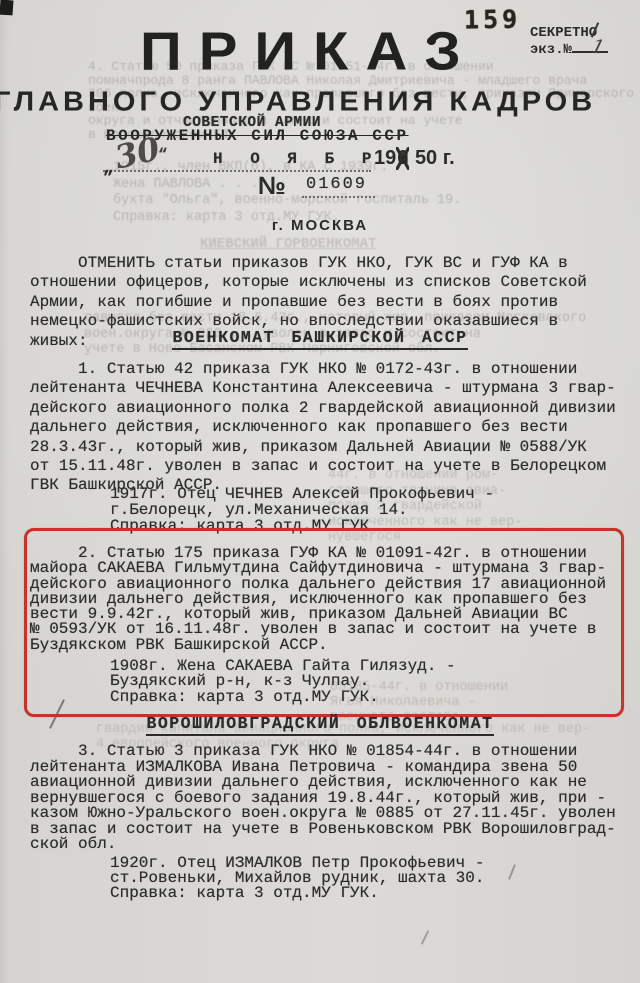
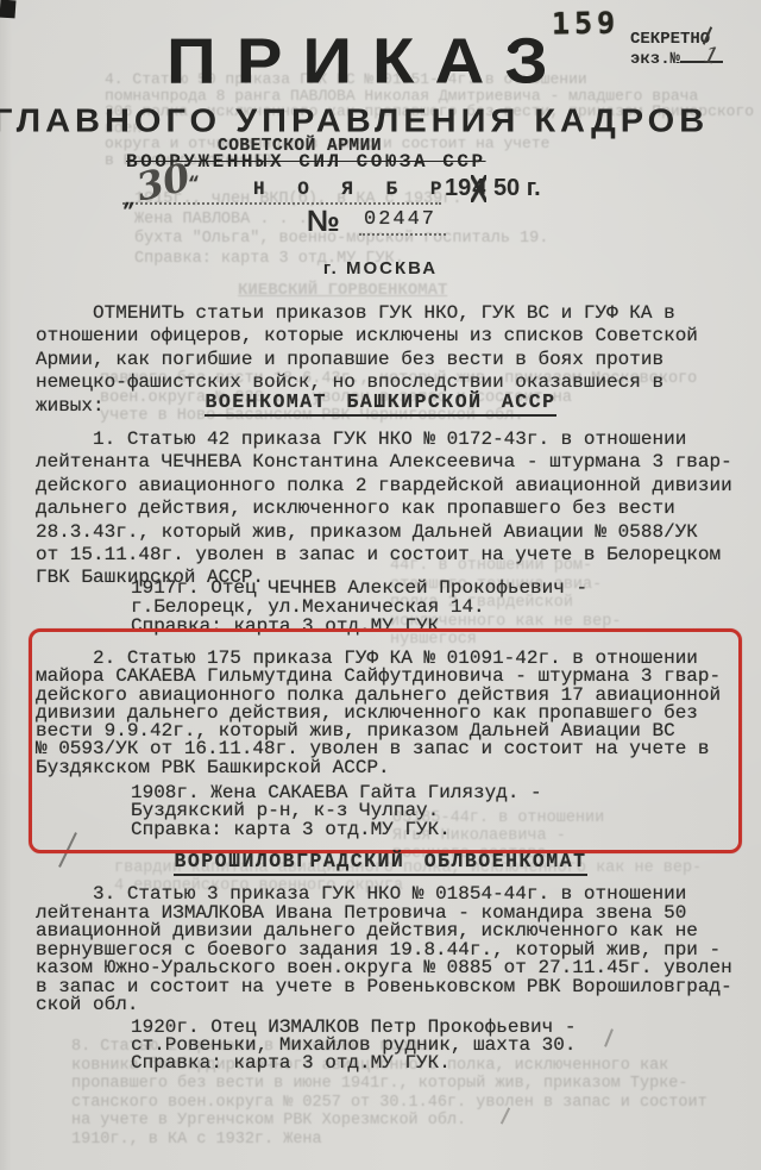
  4. Статью 50 приказа ГУК ВС № 01951-44г. в отношении
  помначпрода 8 ранга ПАВЛОВА Николая Дмитриевича - младшего врача
  306 полка, исключенного как пропавшего без вести, приказом Приморского воен.
  округа и отчисленного в запас и состоит на учете
  в Ворошиловском ГВК
  1915г., член ВКП(б), в КА с 1939г.
  Жена ПАВЛОВА . . .
  бухта "Ольга", военно-морской госпиталь 19.
  Справка: карта 3 отд.МУ ГУК.
  КИЕВСКИЙ ГОРВОЕНКОМАТ
  павшего без вести 18.6.43г., который жив, приказом Московского
  воен.округа № 020 . . уволен в запас и состоит на
  учете в Ново-Басанском РВК Черниговской обл.
  44г. в отношении ром-
  старшего техника авиа-
  полка 2 гвардейской
  исключенного как не вер-
  нувшегося
  05185-44г. в отношении
  Ягья Николаевича -
  военного состава
  гвардии капитана авиационного полка, исключенного как не вер-
  4 европейского военного округа
+ 8. Статью 2 приказа в отношении подпол-
+ ковника бомбардировочного авиационного полка, исключенного как
+ пропавшего без вести в июне 1941г., который жив, приказом Турке-
+ станского воен.округа № 0257 от 30.1.46г. уволен в запас и состоит
+ на учете в Ургенчском РВК Хорезмской обл.
+ 1910г., в КА с 1932г. Жена
  159
  СЕКРЕТН
  экз.№
  ПРИКАЗ
  ГЛАВНОГО УПРАВЛЕНИЯ КАДРОВ
  СОВЕТСКОЙ АРМИИ
  ВООРУЖЕННЫХ СИЛ СОЮЗА ССР
  „
  “
  Н О Я Б Р
- 196 50 г.
+ 194 50 г.
  №
- 01609
+ 02447
  г. МОСКВА
  ОТМЕНИТЬ статьи приказов ГУК НКО, ГУК ВС и ГУФ КА в
  отношении офицеров, которые исключены из списков Советской
  Армии, как погибшие и пропавшие без вести в боях против
  немецко-фашистских войск, но впоследствии оказавшиеся в живых:
  ВОЕНКОМАТ БАШКИРСКОЙ АССР
  1. Статью 42 приказа ГУК НКО № 0172-43г. в отношении
  лейтенанта ЧЕЧНЕВА Константина Алексеевича - штурмана 3 гвар-
  дейского авиационного полка 2 гвардейской авиационной дивизии
  дальнего действия, исключенного как пропавшего без вести
  28.3.43г., который жив, приказом Дальней Авиации № 0588/УК
  от 15.11.48г. уволен в запас и состоит на учете в Белорецком
  ГВК Башкирской АССР.
  1917г. Отец ЧЕЧНЕВ Алексей Прокофьевич -
  г.Белорецк, ул.Механическая 14.
  Справка: карта 3 отд.МУ ГУК
  2. Статью 175 приказа ГУФ КА № 01091-42г. в отношении
  майора САКАЕВА Гильмутдина Сайфутдиновича - штурмана 3 гвар-
  дейского авиационного полка дальнего действия 17 авиационной
  дивизии дальнего действия, исключенного как пропавшего без
  вести 9.9.42г., который жив, приказом Дальней Авиации ВС
  № 0593/УК от 16.11.48г. уволен в запас и состоит на учете в
  Буздякском РВК Башкирской АССР.
  1908г. Жена САКАЕВА Гайта Гилязуд. -
  Буздякский р-н, к-з Чулпау.
  Справка: карта 3 отд.МУ ГУК.
  ВОРОШИЛОВГРАДСКИЙ ОБЛВОЕНКОМАТ
  3. Статью 3 приказа ГУК НКО № 01854-44г. в отношении
  лейтенанта ИЗМАЛКОВА Ивана Петровича - командира звена 50
  авиационной дивизии дальнего действия, исключенного как не
  вернувшегося с боевого задания 19.8.44г., который жив, при -
  казом Южно-Уральского воен.округа № 0885 от 27.11.45г. уволен
  в запас и состоит на учете в Ровеньковском РВК Ворошиловград-
  ской обл.
  1920г. Отец ИЗМАЛКОВ Петр Прокофьевич -
  ст.Ровеньки, Михайлов рудник, шахта 30.
  Справка: карта 3 отд.МУ ГУК.
